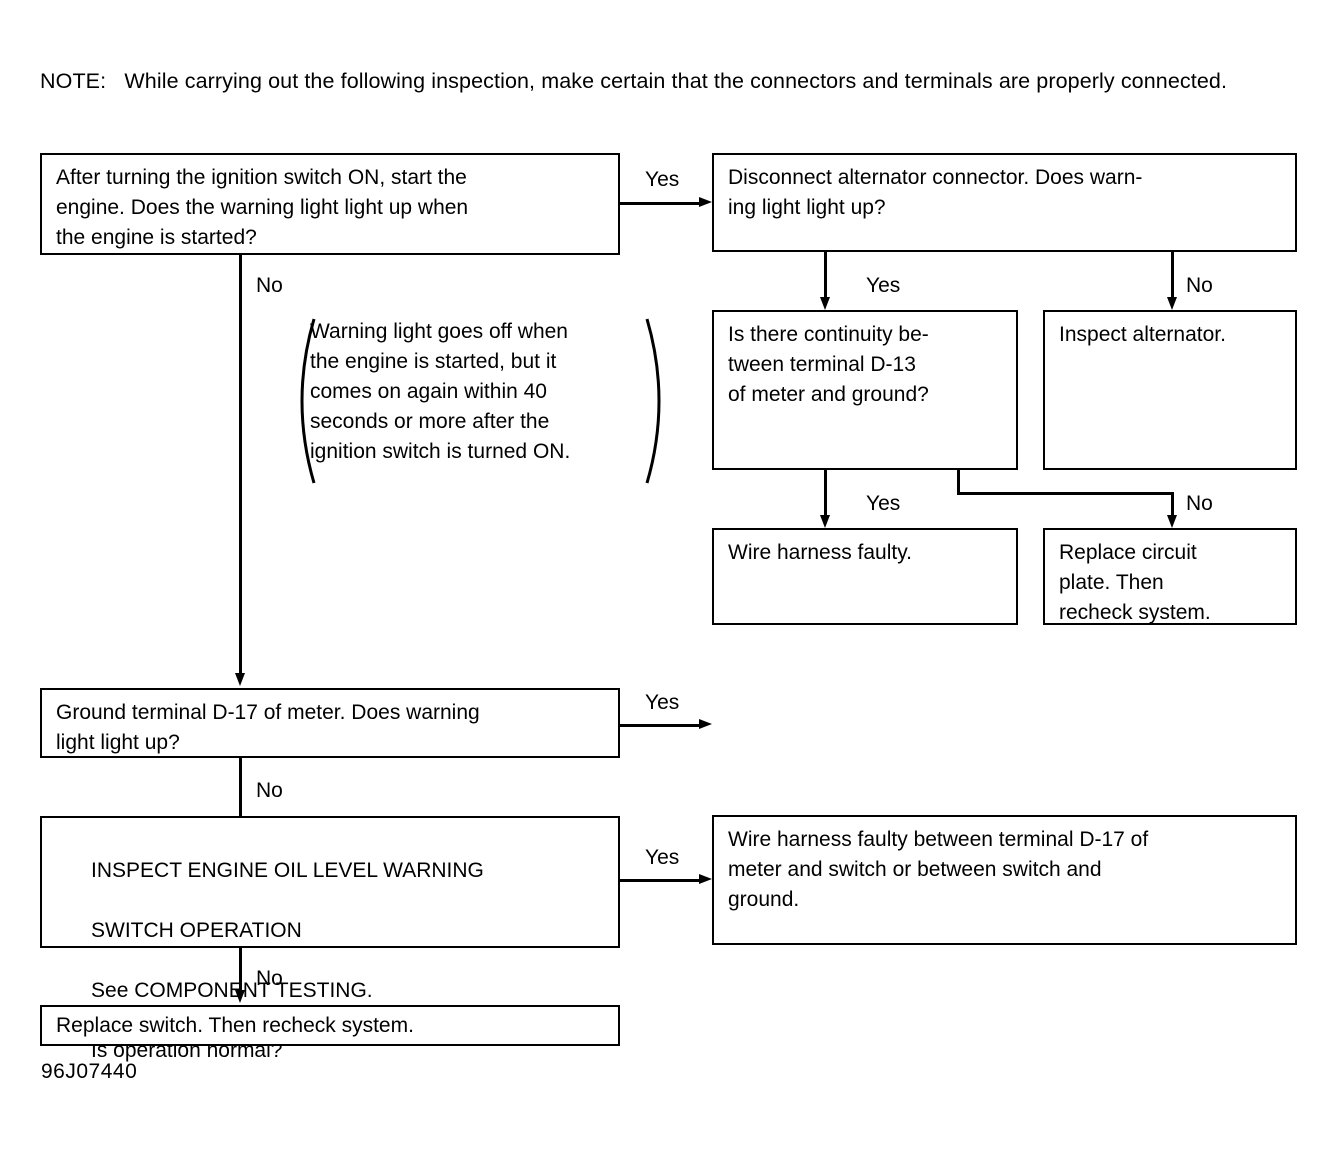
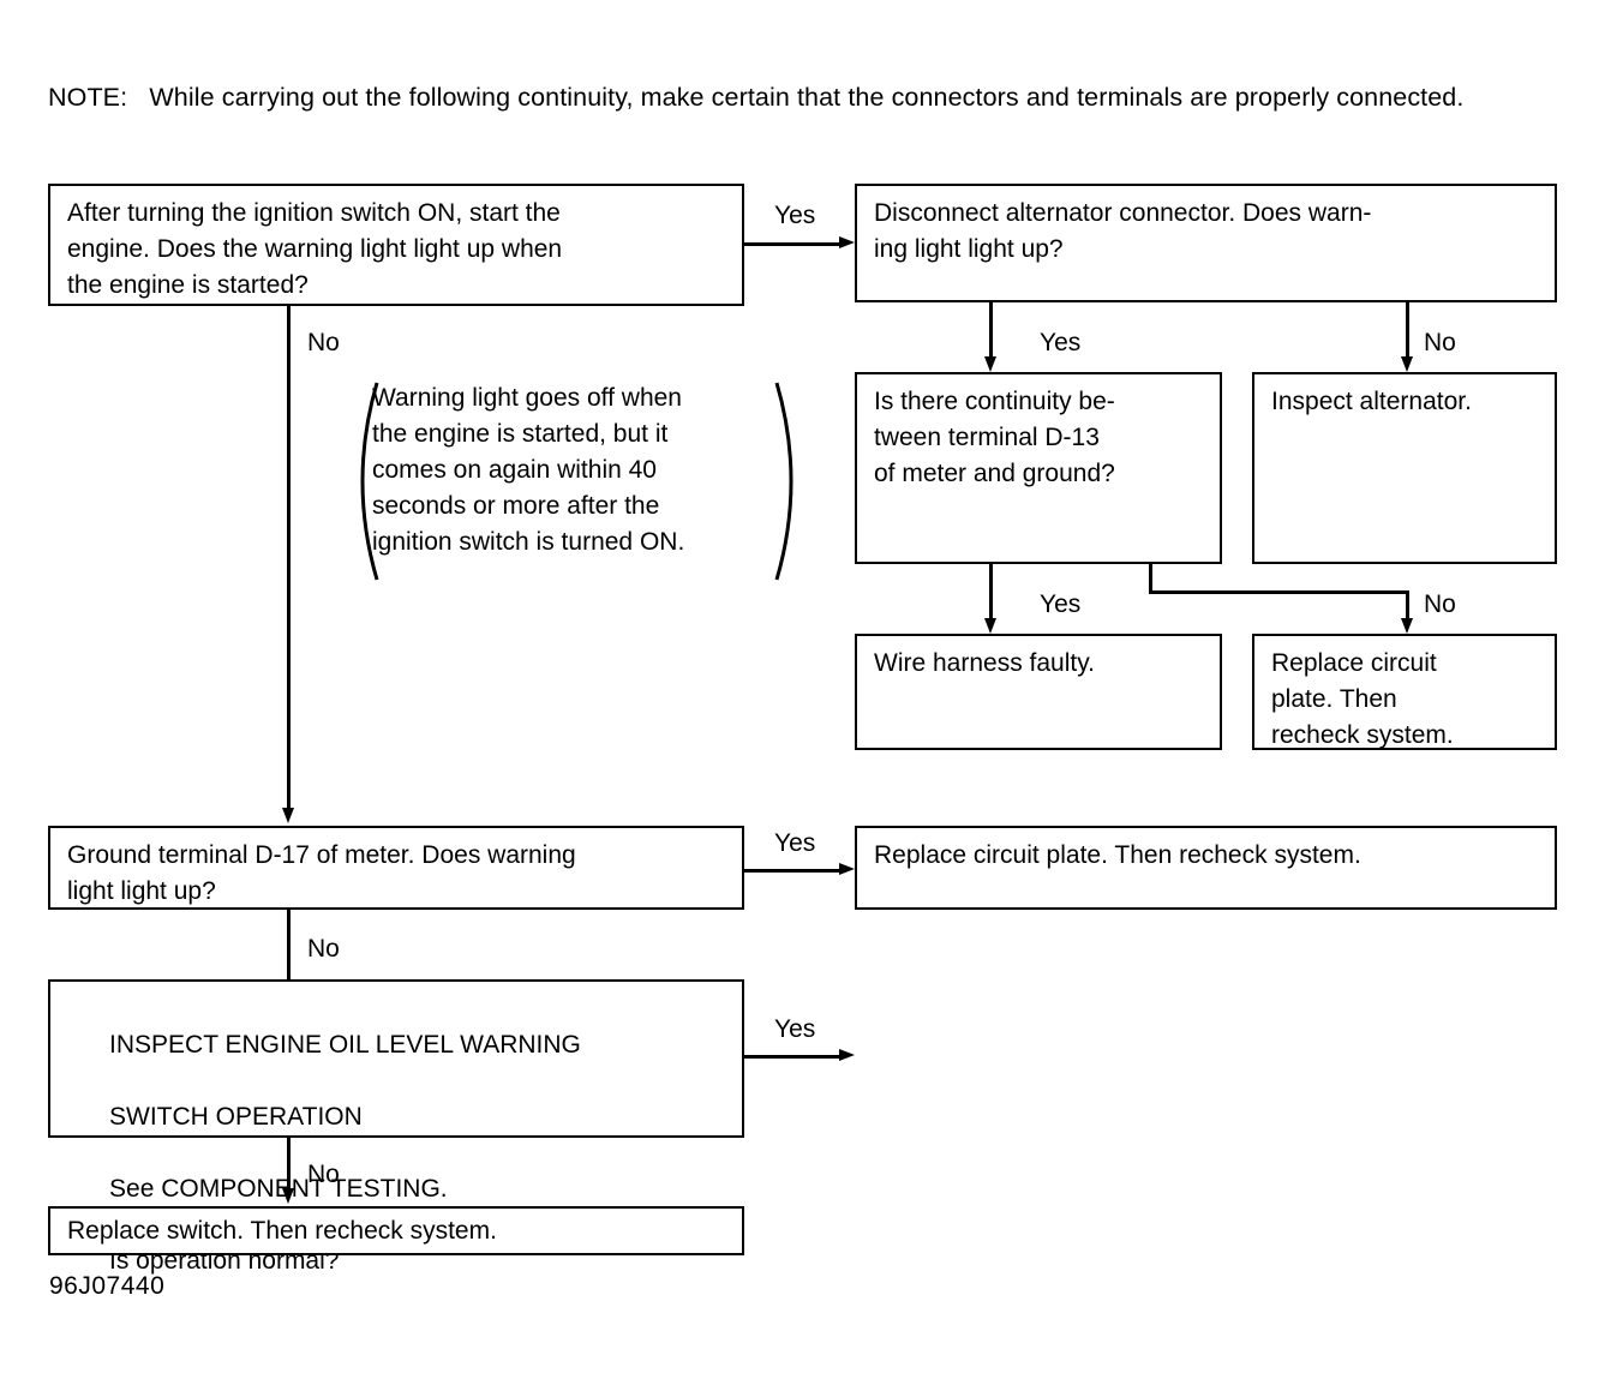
- NOTE: While carrying out the following inspection, make certain that the connectors and terminals are properly connected.
+ NOTE: While carrying out the following continuity, make certain that the connectors and terminals are properly connected.
  After turning the ignition switch ON, start the
  engine. Does the warning light light up when
  the engine is started?
  Yes
  Disconnect alternator connector. Does warn-
  ing light light up?
  No
  Warning light goes off when
  the engine is started, but it
  comes on again within 40
  seconds or more after the
  ignition switch is turned ON.
  Yes
  No
  Is there continuity be-
  tween terminal D-13
  of meter and ground?
  Inspect alternator.
  Yes
  No
  Wire harness faulty.
  Replace circuit
  plate. Then
  recheck system.
  Ground terminal D-17 of meter. Does warning
  light light up?
  Yes
+ Replace circuit plate. Then recheck system.
  No
  INSPECT ENGINE OIL LEVEL WARNING
  SWITCH OPERATION
  See COMPONENT TESTING.
  Is operation normal?
  Yes
- Wire harness faulty between terminal D-17 of
- meter and switch or between switch and
- ground.
  No
  Replace switch. Then recheck system.
  96J07440
